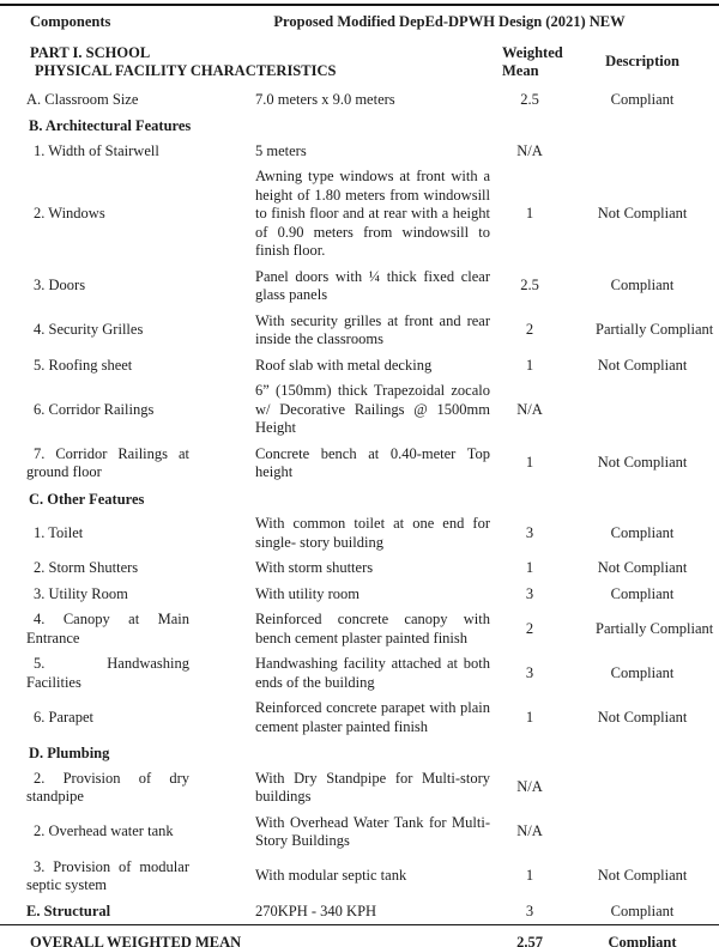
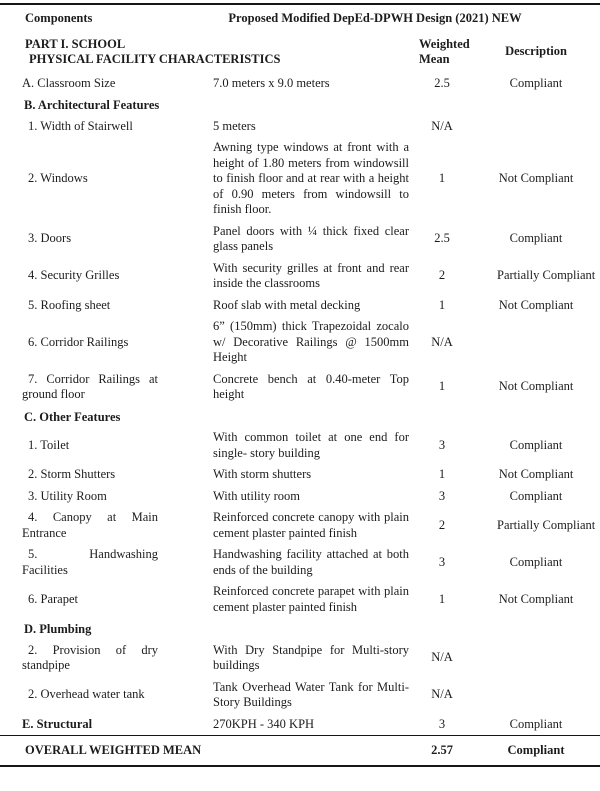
  Components	Proposed Modified DepEd-DPWH Design (2021) NEW
  PART I. SCHOOL PHYSICAL FACILITY CHARACTERISTICS	Weighted Mean	Description
  A. Classroom Size	7.0 meters x 9.0 meters	2.5	Compliant
  B. Architectural Features
  1. Width of Stairwell	5 meters	N/A
  2. Windows	Awning type windows at front with a height of 1.80 meters from windowsill to finish floor and at rear with a height of 0.90 meters from windowsill to finish floor.	1	Not Compliant
  3. Doors	Panel doors with ¼ thick fixed clear glass panels	2.5	Compliant
  4. Security Grilles	With security grilles at front and rear inside the classrooms	2	Partially Compliant
  5. Roofing sheet	Roof slab with metal decking	1	Not Compliant
  6. Corridor Railings	6” (150mm) thick Trapezoidal zocalo w/ Decorative Railings @ 1500mm Height	N/A
  7. Corridor Railings at ground floor	Concrete bench at 0.40-meter Top height	1	Not Compliant
  C. Other Features
  1. Toilet	With common toilet at one end for single- story building	3	Compliant
  2. Storm Shutters	With storm shutters	1	Not Compliant
  3. Utility Room	With utility room	3	Compliant
- 4. Canopy at Main Entrance	Reinforced concrete canopy with bench cement plaster painted finish	2	Partially Compliant
+ 4. Canopy at Main Entrance	Reinforced concrete canopy with plain cement plaster painted finish	2	Partially Compliant
  5. Handwashing Facilities	Handwashing facility attached at both ends of the building	3	Compliant
  6. Parapet	Reinforced concrete parapet with plain cement plaster painted finish	1	Not Compliant
  D. Plumbing
  2. Provision of dry standpipe	With Dry Standpipe for Multi-story buildings	N/A
- 2. Overhead water tank	With Overhead Water Tank for Multi-Story Buildings	N/A
+ 2. Overhead water tank	Tank Overhead Water Tank for Multi-Story Buildings	N/A
- 3. Provision of modular septic system	With modular septic tank	1	Not Compliant
  E. Structural	270KPH - 340 KPH	3	Compliant
  OVERALL WEIGHTED MEAN	2.57	Compliant
